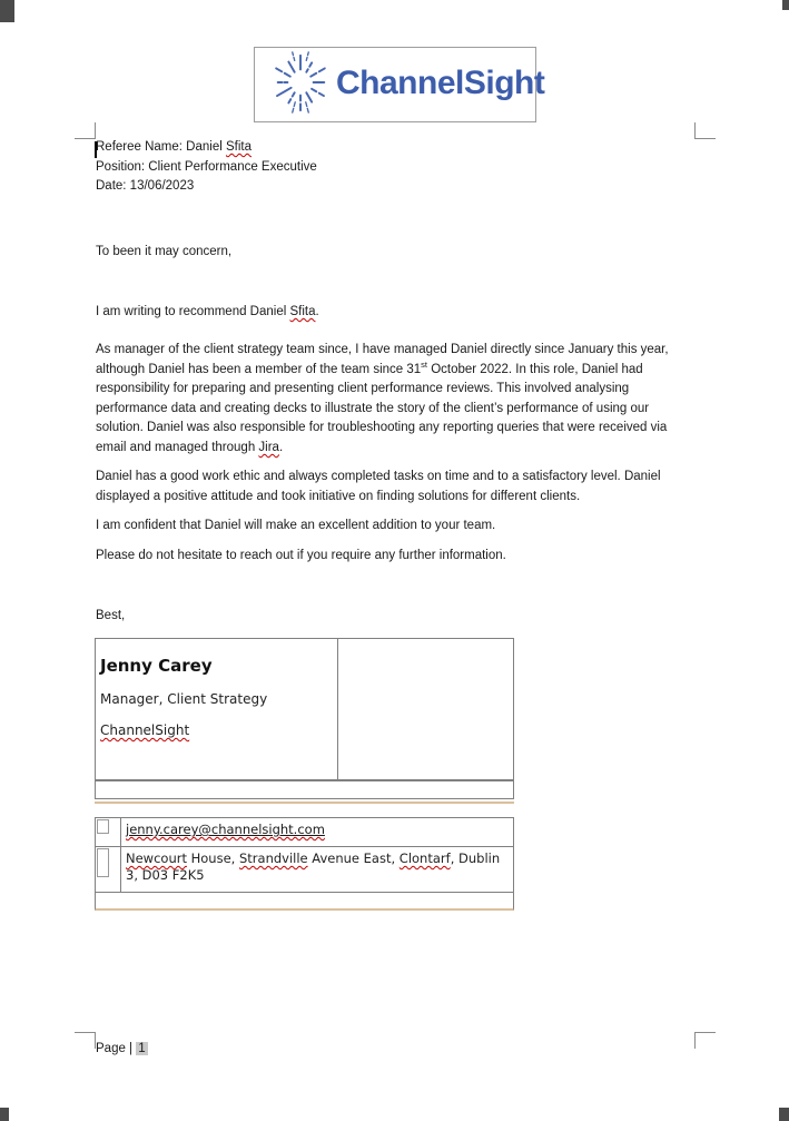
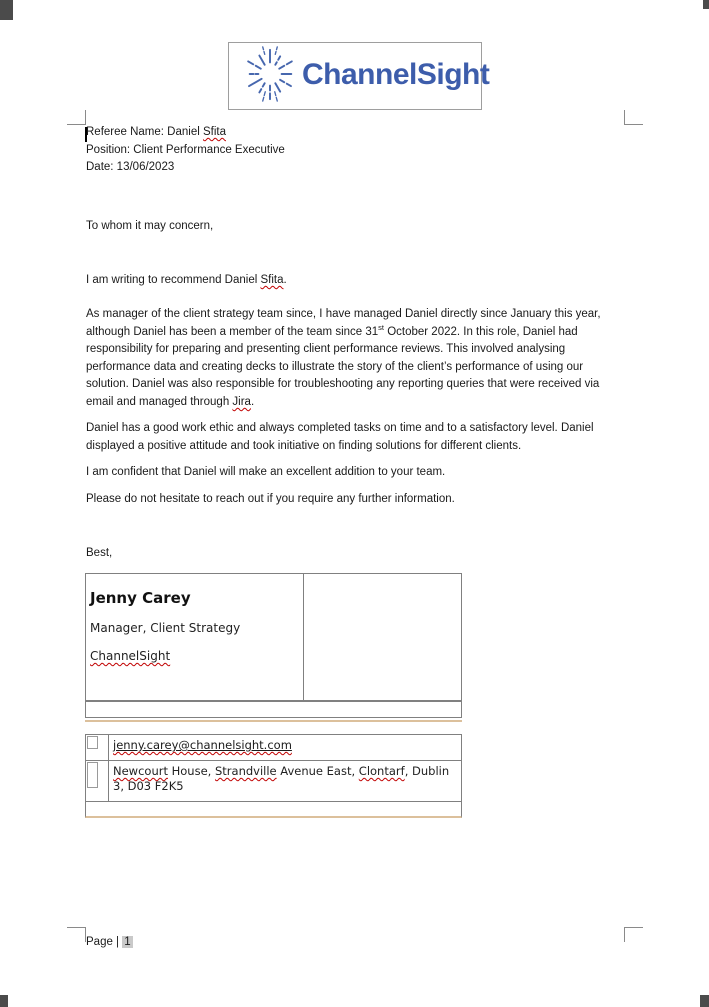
  ChannelSight
  Referee Name: Daniel Sfita
  Position: Client Performance Executive
  Date: 13/06/2023
- To been it may concern,
+ To whom it may concern,
  I am writing to recommend Daniel Sfita.
  As manager of the client strategy team since, I have managed Daniel directly since January this year, although Daniel has been a member of the team since 31st October 2022. In this role, Daniel had responsibility for preparing and presenting client performance reviews. This involved analysing performance data and creating decks to illustrate the story of the client’s performance of using our solution. Daniel was also responsible for troubleshooting any reporting queries that were received via email and managed through Jira.
  Daniel has a good work ethic and always completed tasks on time and to a satisfactory level. Daniel displayed a positive attitude and took initiative on finding solutions for different clients.
  I am confident that Daniel will make an excellent addition to your team.
  Please do not hesitate to reach out if you require any further information.
  Best,
  Jenny Carey
  Manager, Client Strategy
  ChannelSight
  jenny.carey@channelsight.com
  Newcourt House, Strandville Avenue East, Clontarf, Dublin 3, D03 F2K5
  Page | 1
